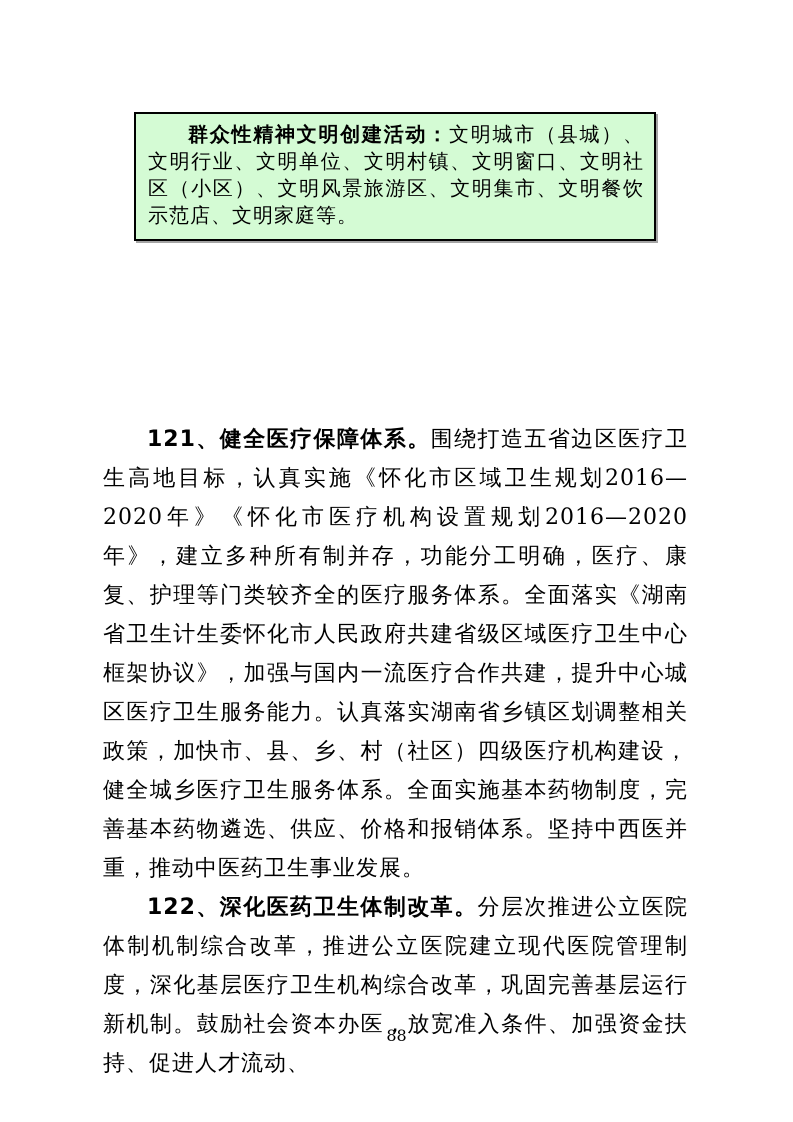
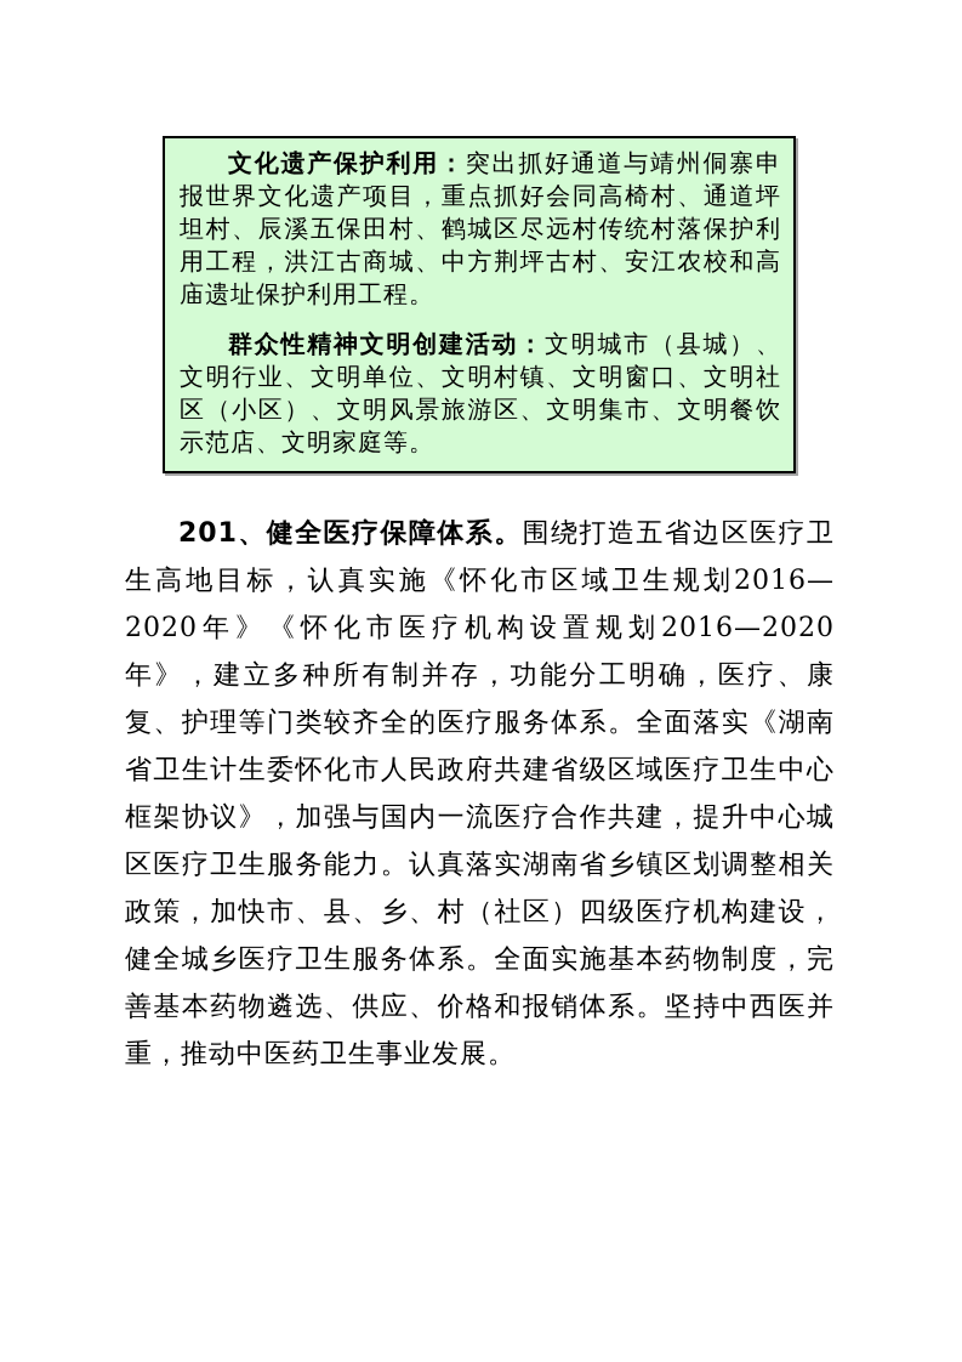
+ 文化遗产保护利用：突出抓好通道与靖州侗寨申报世界文化遗产项目，重点抓好会同高椅村、通道坪坦村、辰溪五保田村、鹤城区尽远村传统村落保护利用工程，洪江古商城、中方荆坪古村、安江农校和高庙遗址保护利用工程。
  群众性精神文明创建活动：文明城市（县城）、文明行业、文明单位、文明村镇、文明窗口、文明社区（小区）、文明风景旅游区、文明集市、文明餐饮示范店、文明家庭等。
- 121、健全医疗保障体系。围绕打造五省边区医疗卫生高地目标，认真实施《怀化市区域卫生规划2016—2020年》《怀化市医疗机构设置规划2016—2020年》，建立多种所有制并存，功能分工明确，医疗、康复、护理等门类较齐全的医疗服务体系。全面落实《湖南省卫生计生委怀化市人民政府共建省级区域医疗卫生中心框架协议》，加强与国内一流医疗合作共建，提升中心城区医疗卫生服务能力。认真落实湖南省乡镇区划调整相关政策，加快市、县、乡、村（社区）四级医疗机构建设，健全城乡医疗卫生服务体系。全面实施基本药物制度，完善基本药物遴选、供应、价格和报销体系。坚持中西医并重，推动中医药卫生事业发展。
+ 201、健全医疗保障体系。围绕打造五省边区医疗卫生高地目标，认真实施《怀化市区域卫生规划2016—2020年》《怀化市医疗机构设置规划2016—2020年》，建立多种所有制并存，功能分工明确，医疗、康复、护理等门类较齐全的医疗服务体系。全面落实《湖南省卫生计生委怀化市人民政府共建省级区域医疗卫生中心框架协议》，加强与国内一流医疗合作共建，提升中心城区医疗卫生服务能力。认真落实湖南省乡镇区划调整相关政策，加快市、县、乡、村（社区）四级医疗机构建设，健全城乡医疗卫生服务体系。全面实施基本药物制度，完善基本药物遴选、供应、价格和报销体系。坚持中西医并重，推动中医药卫生事业发展。
- 122、深化医药卫生体制改革。分层次推进公立医院体制机制综合改革，推进公立医院建立现代医院管理制度，深化基层医疗卫生机构综合改革，巩固完善基层运行新机制。鼓励社会资本办医，放宽准入条件、加强资金扶持、促进人才流动、
- 88
